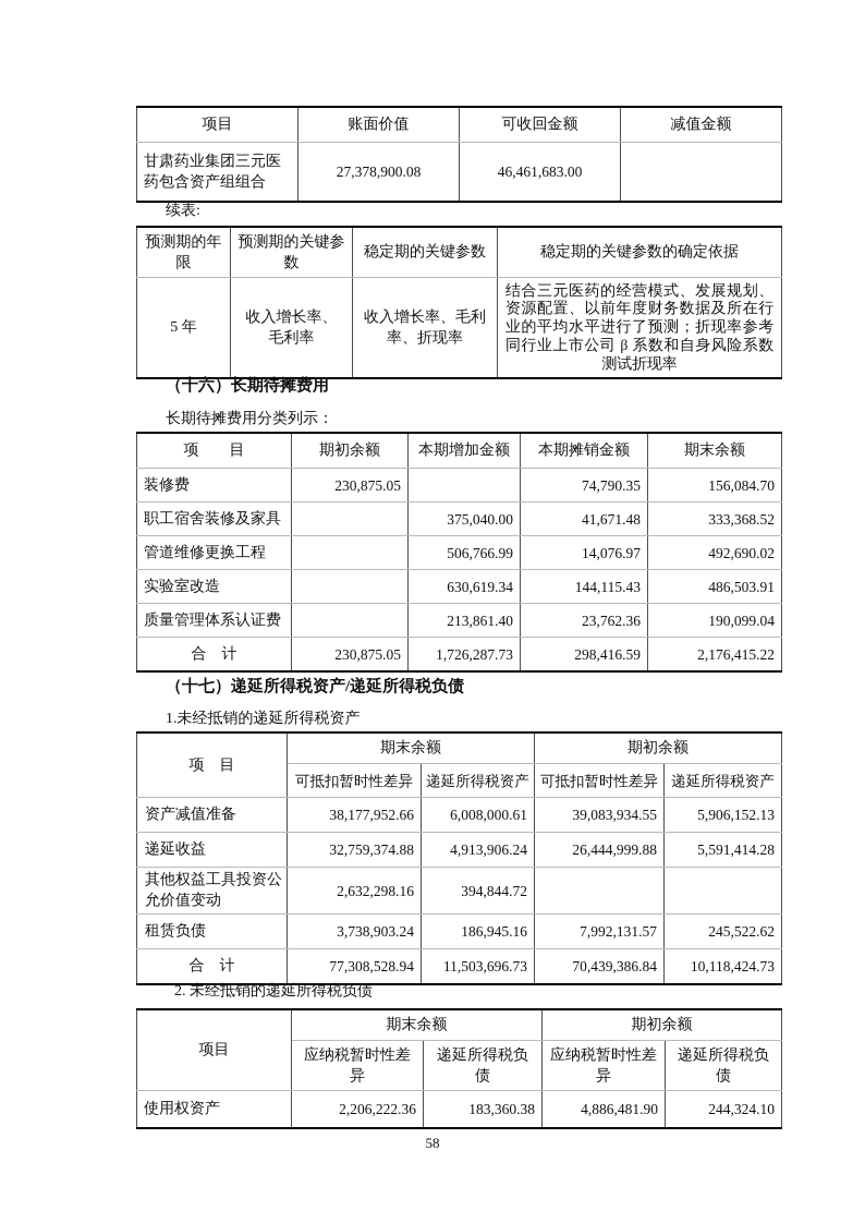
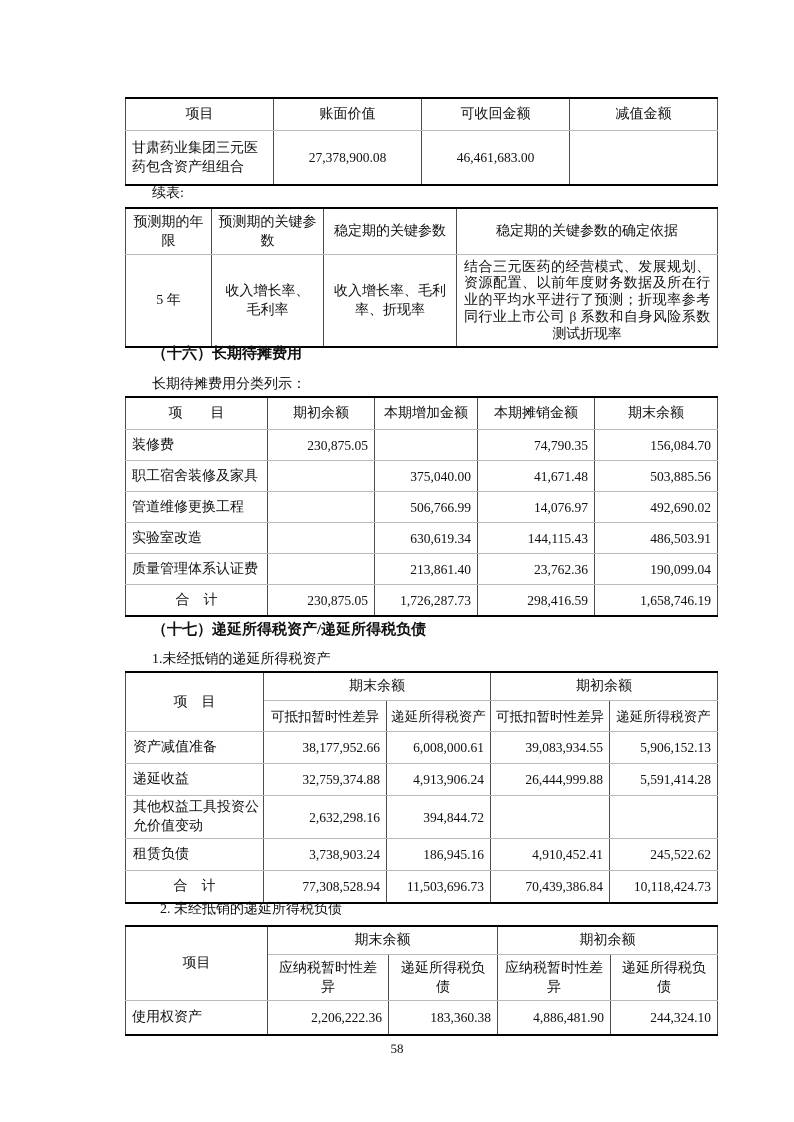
  项目	账面价值	可收回金额	减值金额
  甘肃药业集团三元医药包含资产组组合	27,378,900.08	46,461,683.00
  续表:
  预测期的年限	预测期的关键参数	稳定期的关键参数	稳定期的关键参数的确定依据
  5 年	收入增长率、毛利率	收入增长率、毛利率、折现率	结合三元医药的经营模式、发展规划、资源配置、以前年度财务数据及所在行业的平均水平进行了预测；折现率参考同行业上市公司 β 系数和自身风险系数测试折现率
  （十六）长期待摊费用
  长期待摊费用分类列示：
  项 目	期初余额	本期增加金额	本期摊销金额	期末余额
  装修费	230,875.05		74,790.35	156,084.70
- 职工宿舍装修及家具		375,040.00	41,671.48	333,368.52
+ 职工宿舍装修及家具		375,040.00	41,671.48	503,885.56
  管道维修更换工程		506,766.99	14,076.97	492,690.02
  实验室改造		630,619.34	144,115.43	486,503.91
  质量管理体系认证费		213,861.40	23,762.36	190,099.04
- 合 计	230,875.05	1,726,287.73	298,416.59	2,176,415.22
+ 合 计	230,875.05	1,726,287.73	298,416.59	1,658,746.19
  （十七）递延所得税资产/递延所得税负债
  1.未经抵销的递延所得税资产
  项 目	期末余额	期初余额
  可抵扣暂时性差异	递延所得税资产	可抵扣暂时性差异	递延所得税资产
  资产减值准备	38,177,952.66	6,008,000.61	39,083,934.55	5,906,152.13
  递延收益	32,759,374.88	4,913,906.24	26,444,999.88	5,591,414.28
  其他权益工具投资公允价值变动	2,632,298.16	394,844.72
- 租赁负债	3,738,903.24	186,945.16	7,992,131.57	245,522.62
+ 租赁负债	3,738,903.24	186,945.16	4,910,452.41	245,522.62
  合 计	77,308,528.94	11,503,696.73	70,439,386.84	10,118,424.73
  2. 未经抵销的递延所得税负债
  项目	期末余额	期初余额
  应纳税暂时性差异	递延所得税负债	应纳税暂时性差异	递延所得税负债
  使用权资产	2,206,222.36	183,360.38	4,886,481.90	244,324.10
  58
